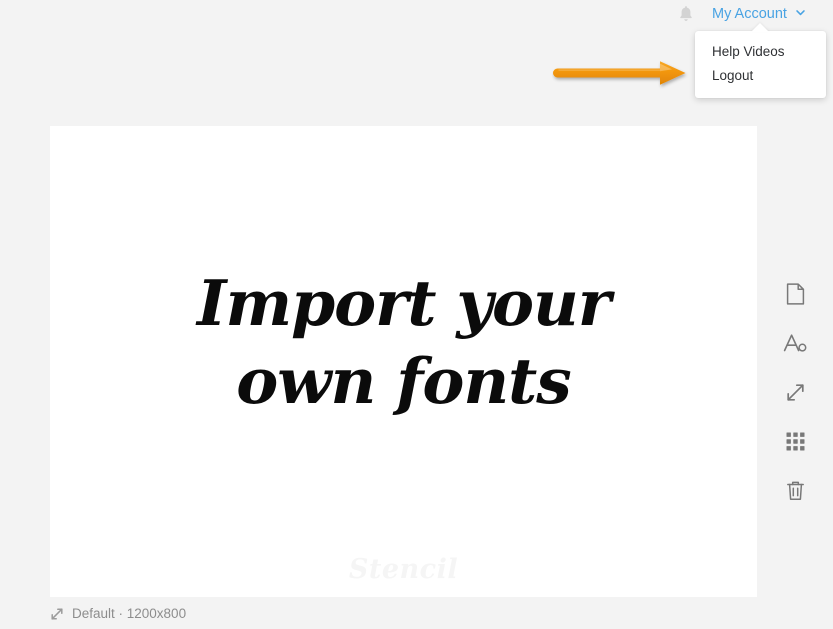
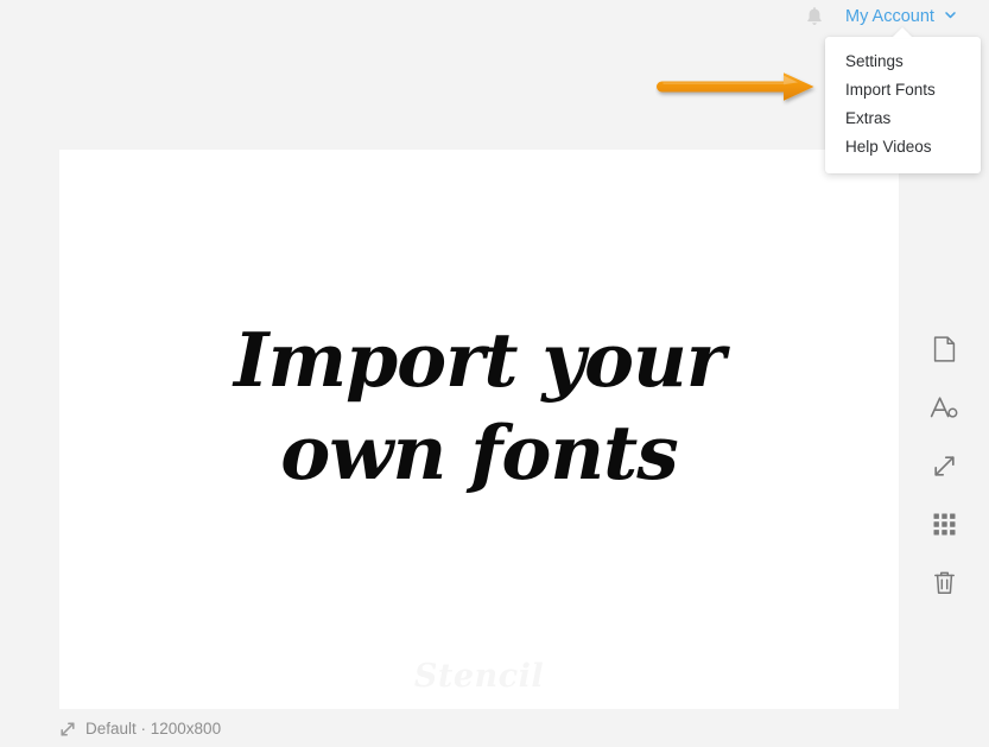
  My Account
+ Settings
+ Import Fonts
+ Extras
  Help Videos
- Logout
  Import your
  own fonts
  Default · 1200x800
